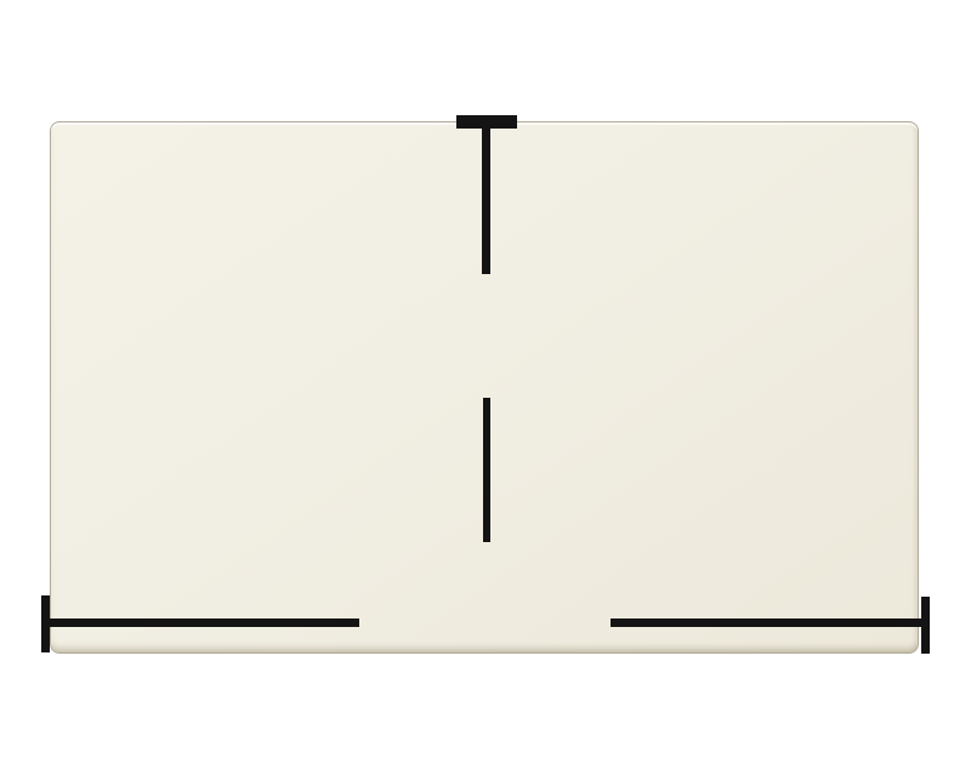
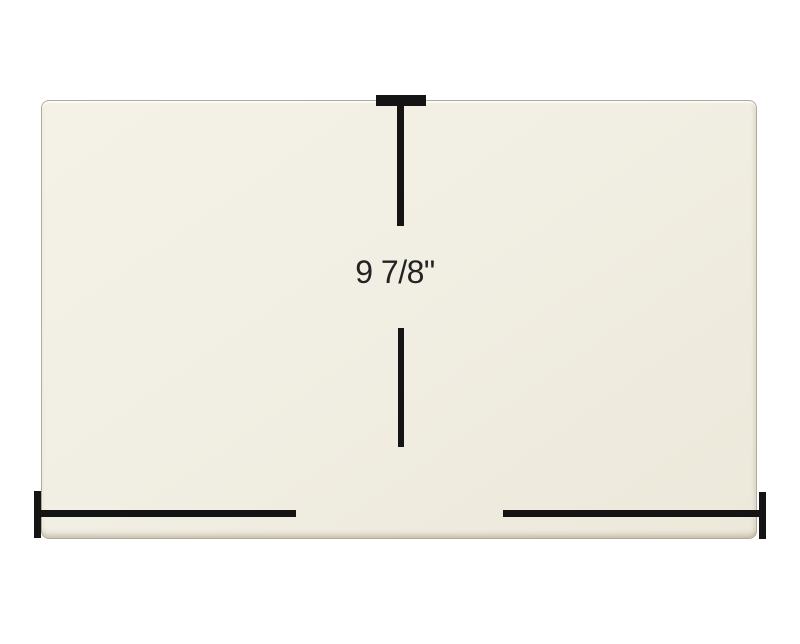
+ 9 7/8"
